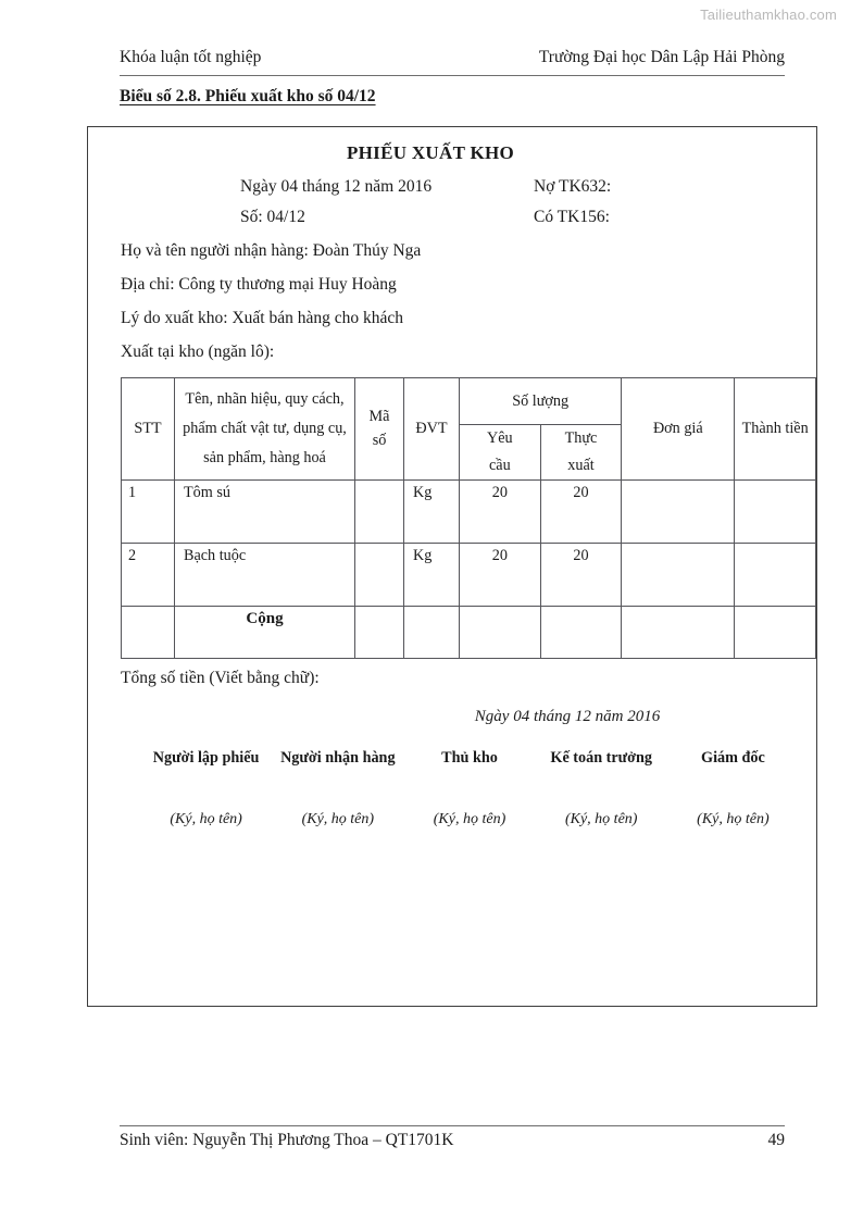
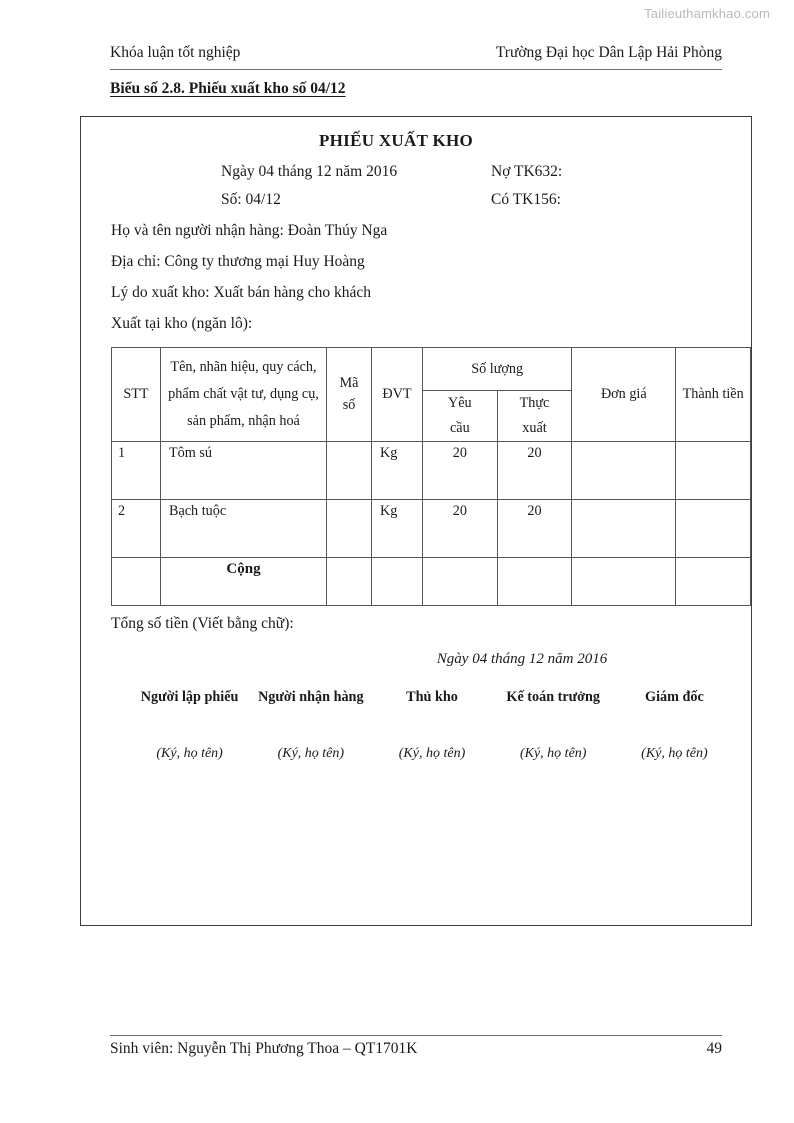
  Tailieuthamkhao.com
  Khóa luận tốt nghiệp
  Trường Đại học Dân Lập Hải Phòng
  Biểu số 2.8. Phiếu xuất kho số 04/12
  PHIẾU XUẤT KHO
  Ngày 04 tháng 12 năm 2016
  Nợ TK632:
  Số: 04/12
  Có TK156:
  Họ và tên người nhận hàng: Đoàn Thúy Nga
  Địa chỉ: Công ty thương mại Huy Hoàng
  Lý do xuất kho: Xuất bán hàng cho khách
  Xuất tại kho (ngăn lô):
- STT	Tên, nhãn hiệu, quy cách, phẩm chất vật tư, dụng cụ, sản phẩm, hàng hoá	Mã số	ĐVT	Số lượng	Đơn giá	Thành tiền
+ STT	Tên, nhãn hiệu, quy cách, phẩm chất vật tư, dụng cụ, sản phẩm, nhận hoá	Mã số	ĐVT	Số lượng	Đơn giá	Thành tiền
  Yêu cầu	Thực xuất
  1	Tôm sú		Kg	20	20
  2	Bạch tuộc		Kg	20	20
  	Cộng
  Tổng số tiền (Viết bằng chữ):
  Ngày 04 tháng 12 năm 2016
  Người lập phiếu
  (Ký, họ tên)
  Người nhận hàng
  (Ký, họ tên)
  Thủ kho
  (Ký, họ tên)
  Kế toán trưởng
  (Ký, họ tên)
  Giám đốc
  (Ký, họ tên)
  Sinh viên: Nguyễn Thị Phương Thoa – QT1701K
  49
